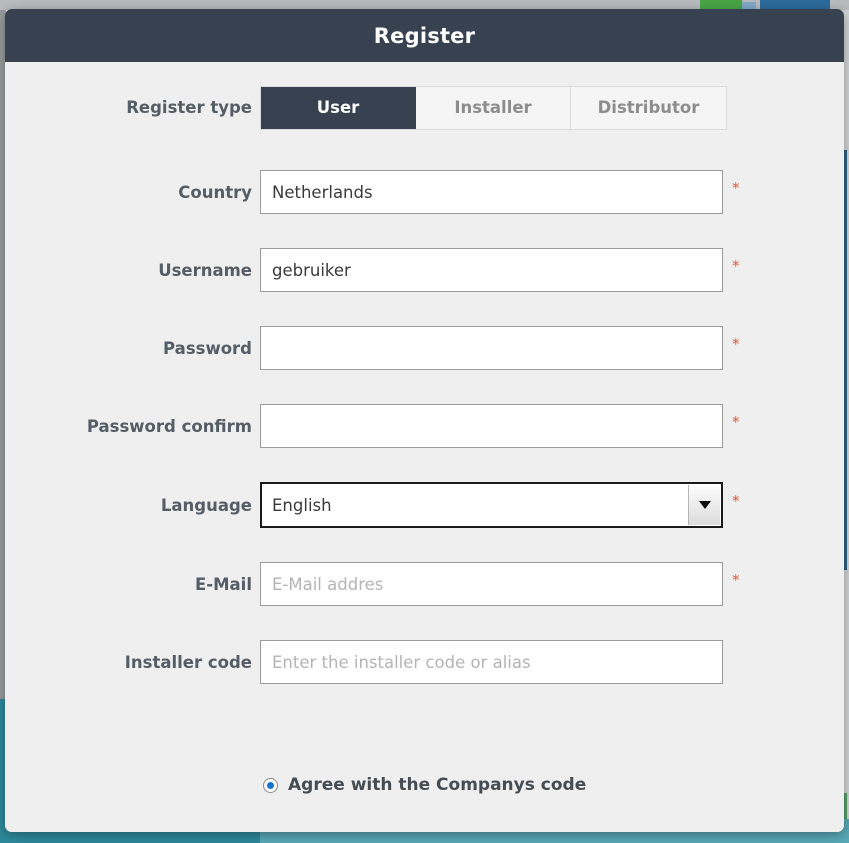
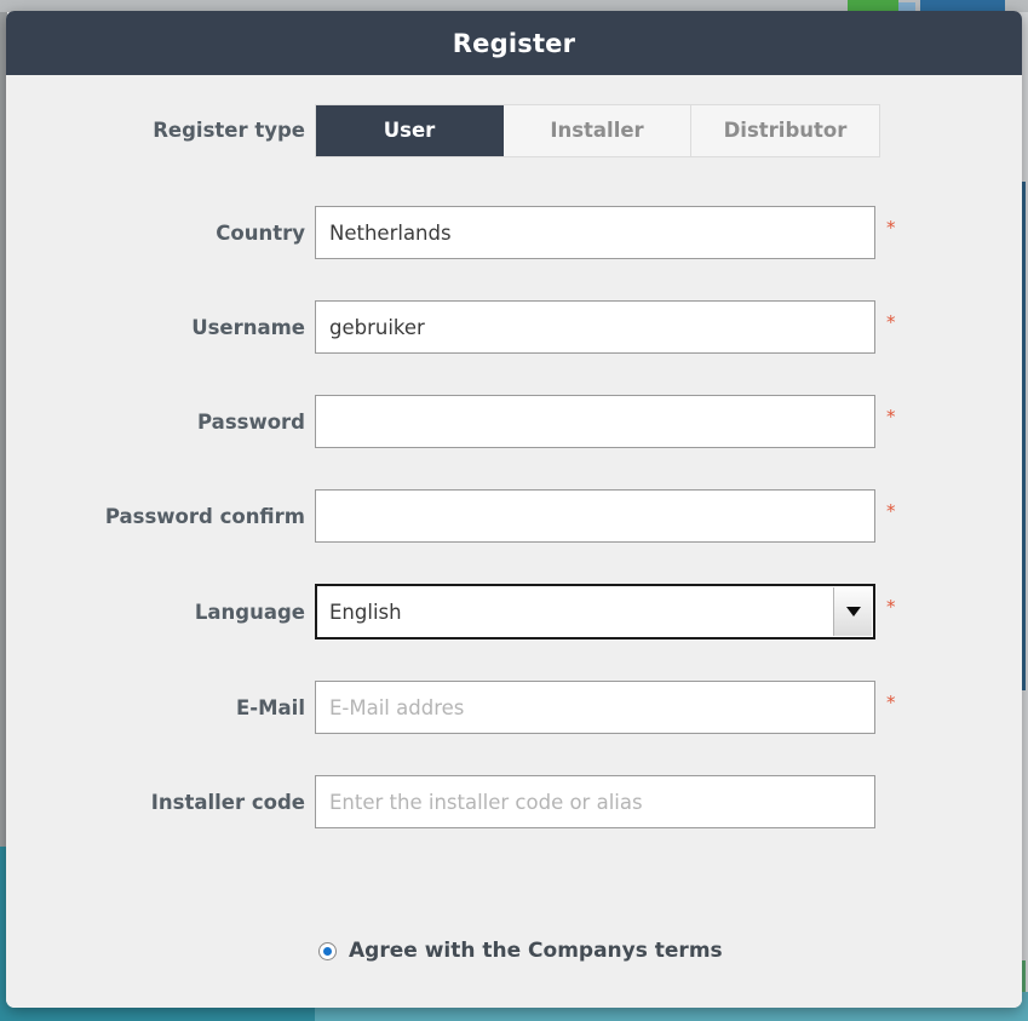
  Register
  Register type
  User
  Installer
  Distributor
  Country
  Netherlands
  *
  Username
  gebruiker
  *
  Password
  *
  Password confirm
  *
  Language
  English
  *
  E-Mail
  E-Mail addres
  *
  Installer code
  Enter the installer code or alias
- Agree with the Companys code
+ Agree with the Companys terms
